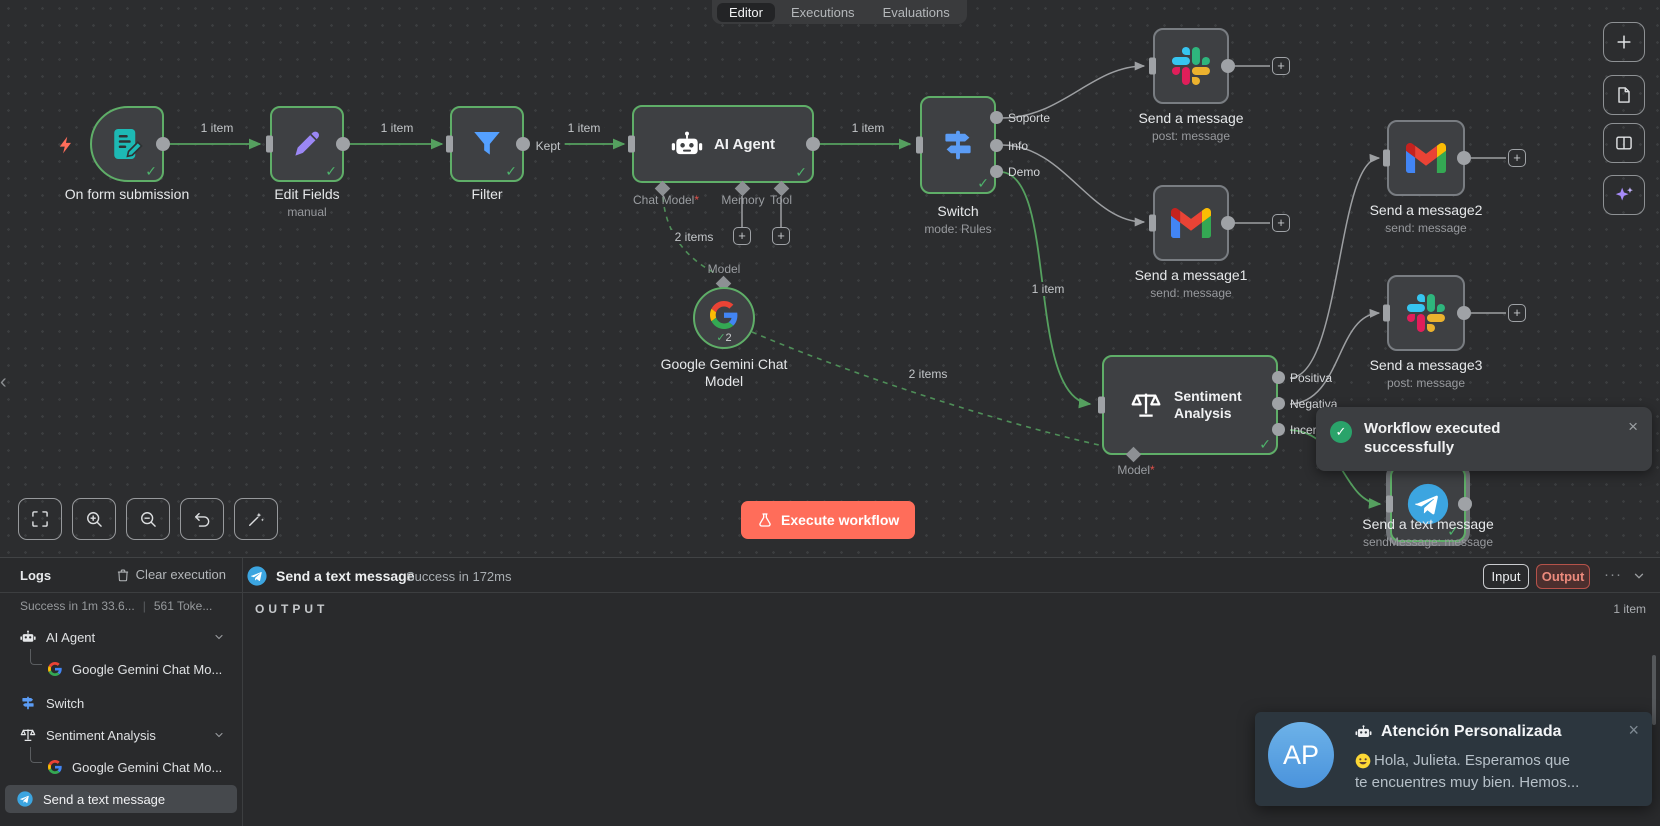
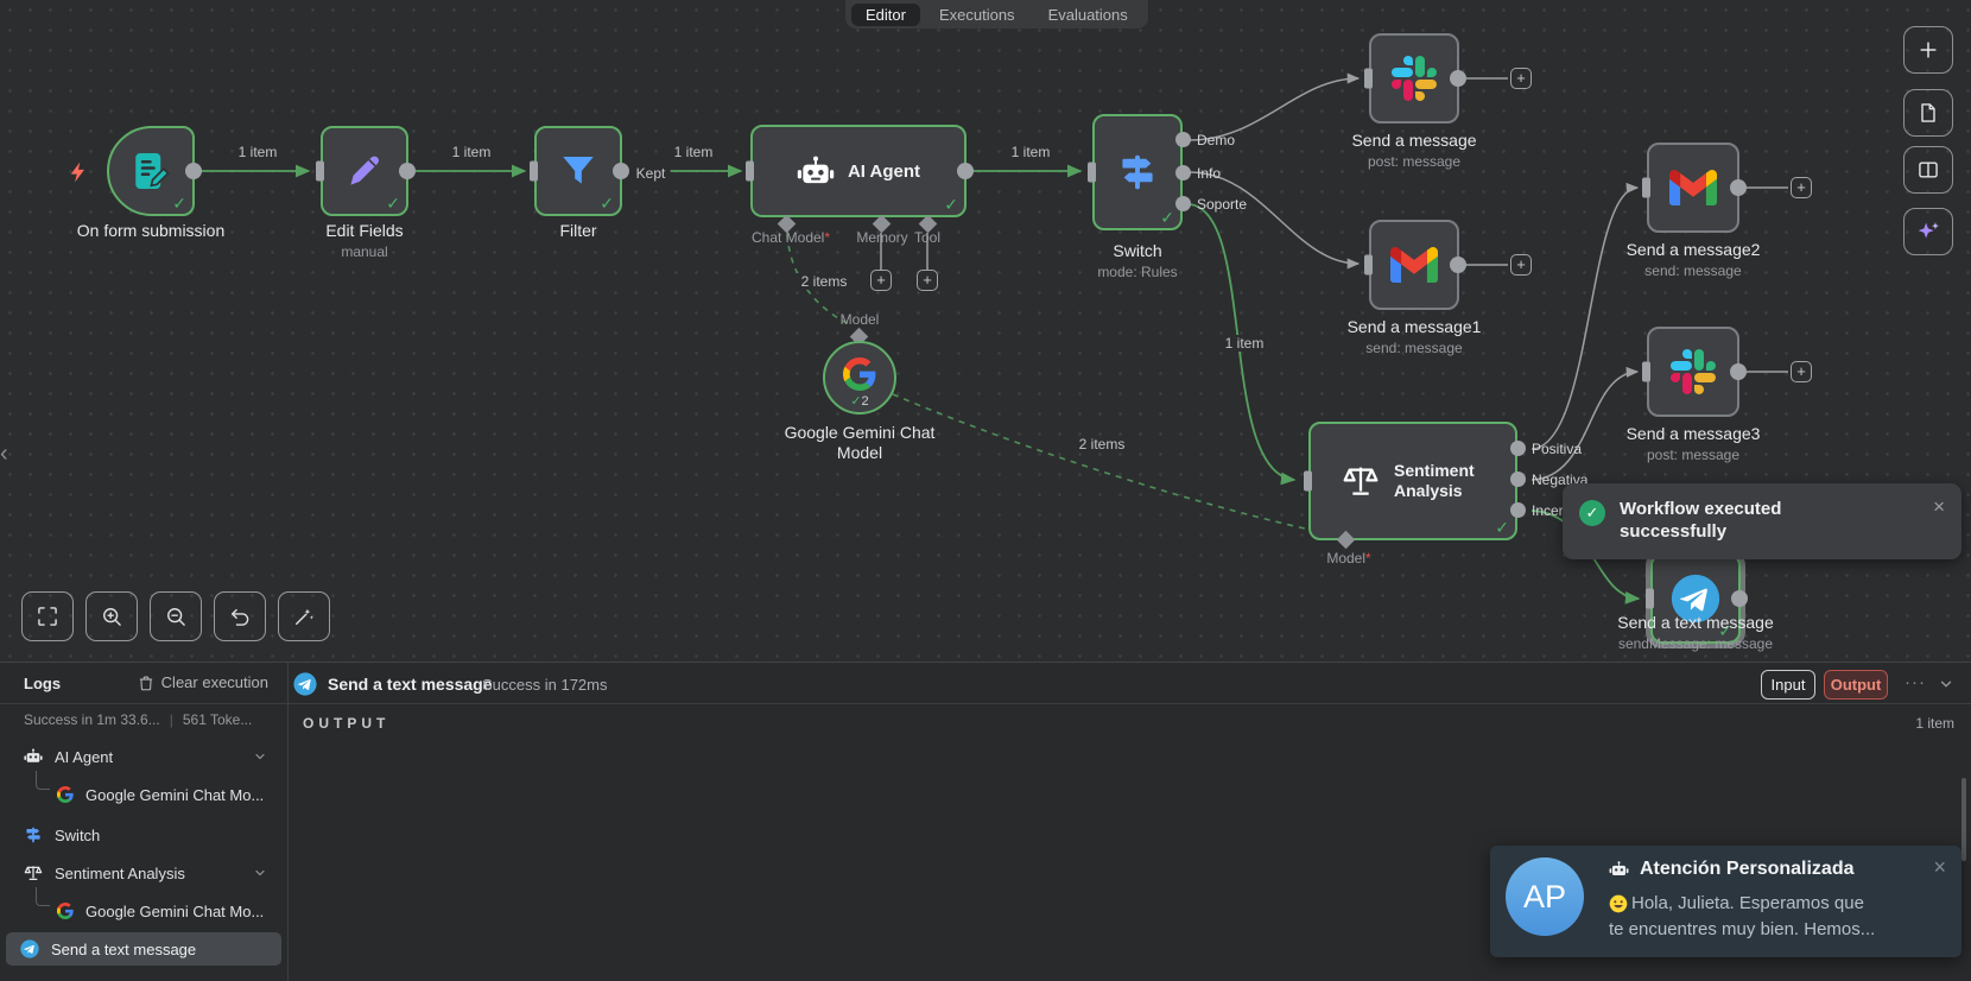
  1 item
  1 item
  Kept
  1 item
  1 item
  1 item
  2 items
  2 items
  On form submission
  Edit Fields
  manual
  Filter
  AI Agent
  Chat Model*
  Memory
  Tool
  +
  +
  Model
  ✓2
  Google Gemini Chat Model
- Soporte
+ Demo
  Info
- Demo
+ Soporte
  Switch
  mode: Rules
  +
  Send a message
  post: message
  +
  Send a message1
  send: message
  +
  Send a message2
  send: message
  +
  Send a message3
  post: message
  Sentiment Analysis
  Positiva
  Negativa
  Incer
  Model*
  Send a text message
  sendMessage: message
  Editor
  Executions
  Evaluations
- Execute workflow
  ✓
  Workflow executed
  successfully
  ×
  ‹
  Logs
  Clear execution
  Success in 1m 33.6...
  |
  561 Toke...
  AI Agent
  Google Gemini Chat Mo...
  Switch
  Sentiment Analysis
  Google Gemini Chat Mo...
  Send a text message
  Send a text message
  Success in 172ms
  Input
  Output
  OUTPUT
  1 item
  AP
  Atención Personalizada
  ×
  Hola, Julieta. Esperamos que
  te encuentres muy bien. Hemos...
